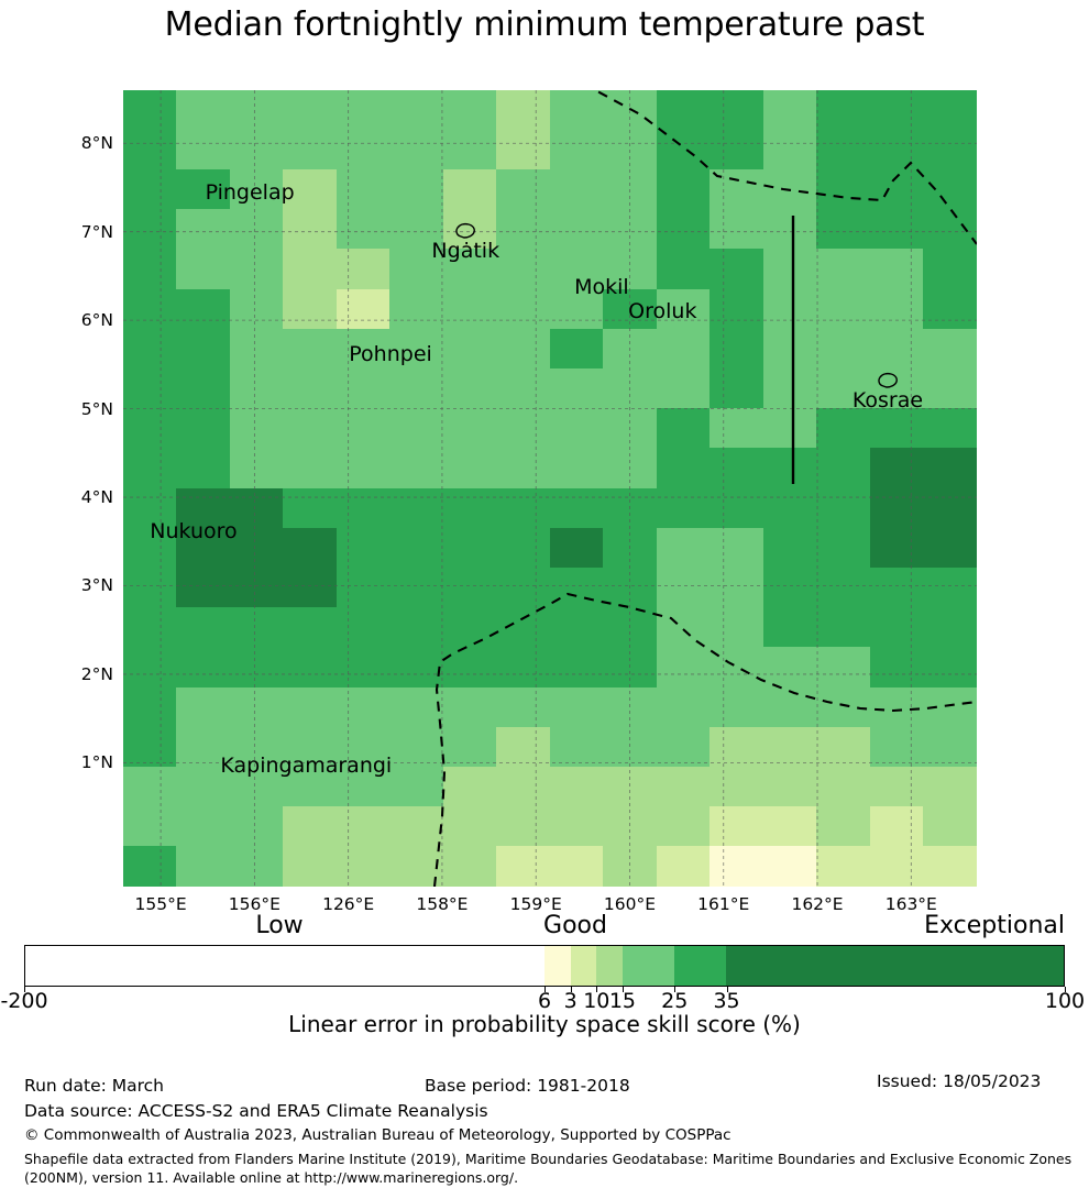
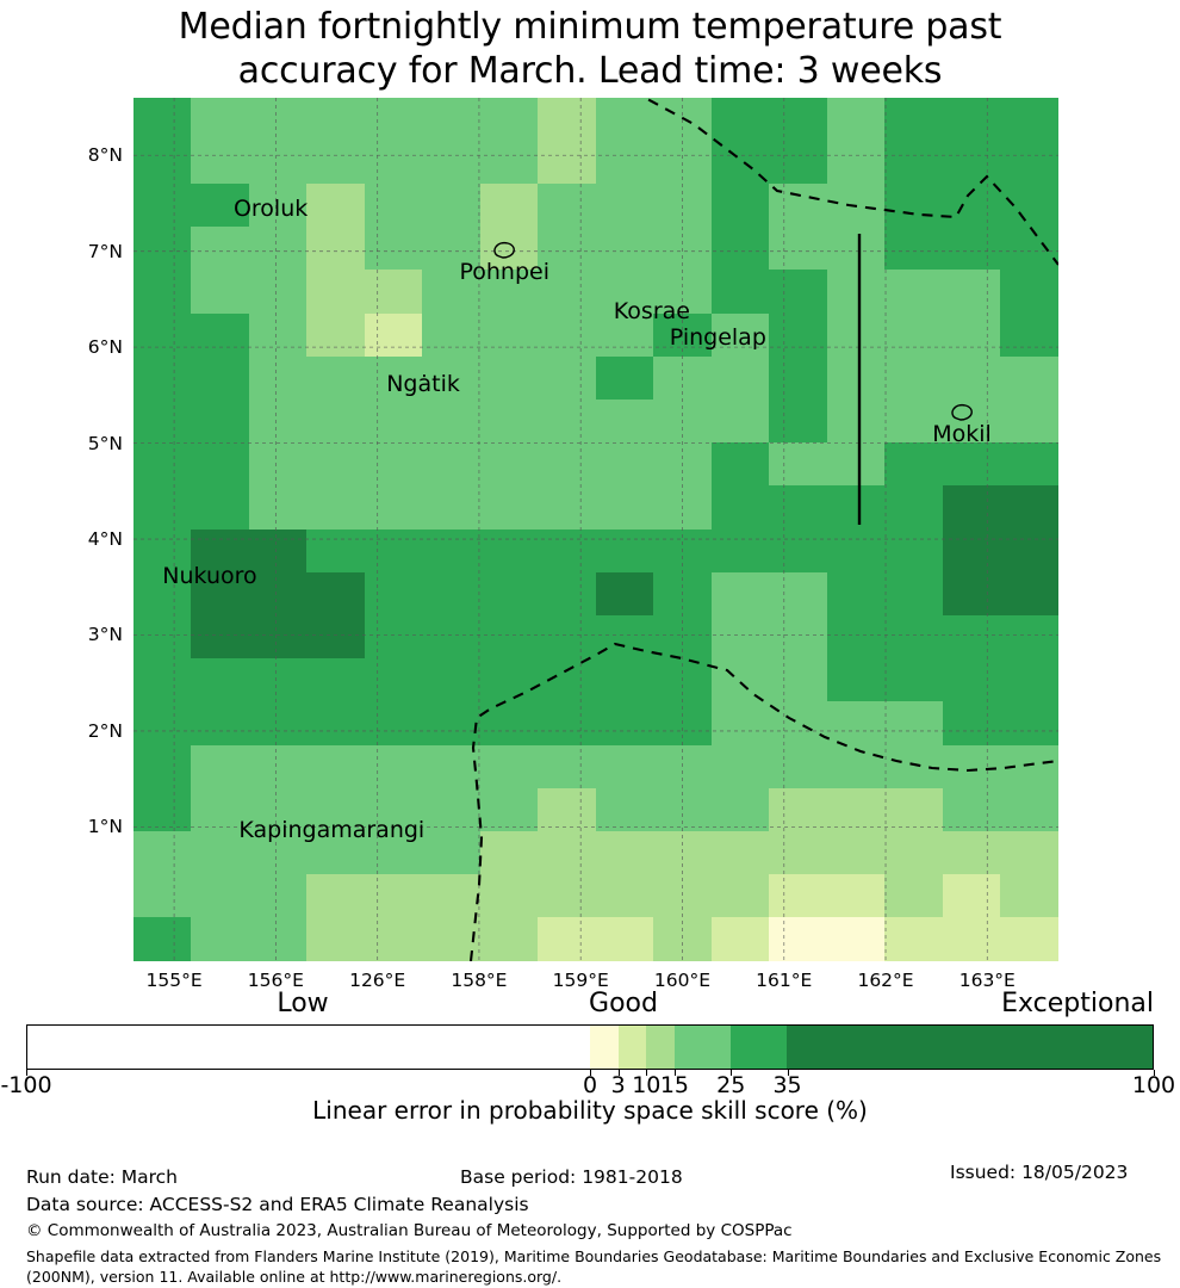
  Median fortnightly minimum temperature past
+ accuracy for March. Lead time: 3 weeks
  1°N
  2°N
  3°N
  4°N
  5°N
  6°N
  7°N
  8°N
  155°E
  156°E
  126°E
  158°E
  159°E
  160°E
  161°E
  162°E
  163°E
- Pingelap
+ Oroluk
- Ngȧtik
+ Pohnpei
- Mokil
+ Kosrae
- Oroluk
+ Pingelap
- Pohnpei
+ Ngȧtik
- Kosrae
+ Mokil
  Nukuoro
  Kapingamarangi
- -200
+ -100
- 6
+ 0
  3
  10
  15
  25
  35
  100
  Low
  Good
  Exceptional
  Linear error in probability space skill score (%)
  Run date: March
  Base period: 1981-2018
  Issued: 18/05/2023
  Data source: ACCESS-S2 and ERA5 Climate Reanalysis
  © Commonwealth of Australia 2023, Australian Bureau of Meteorology, Supported by COSPPac
  Shapefile data extracted from Flanders Marine Institute (2019), Maritime Boundaries Geodatabase: Maritime Boundaries and Exclusive Economic Zones
  (200NM), version 11. Available online at http://www.marineregions.org/.
